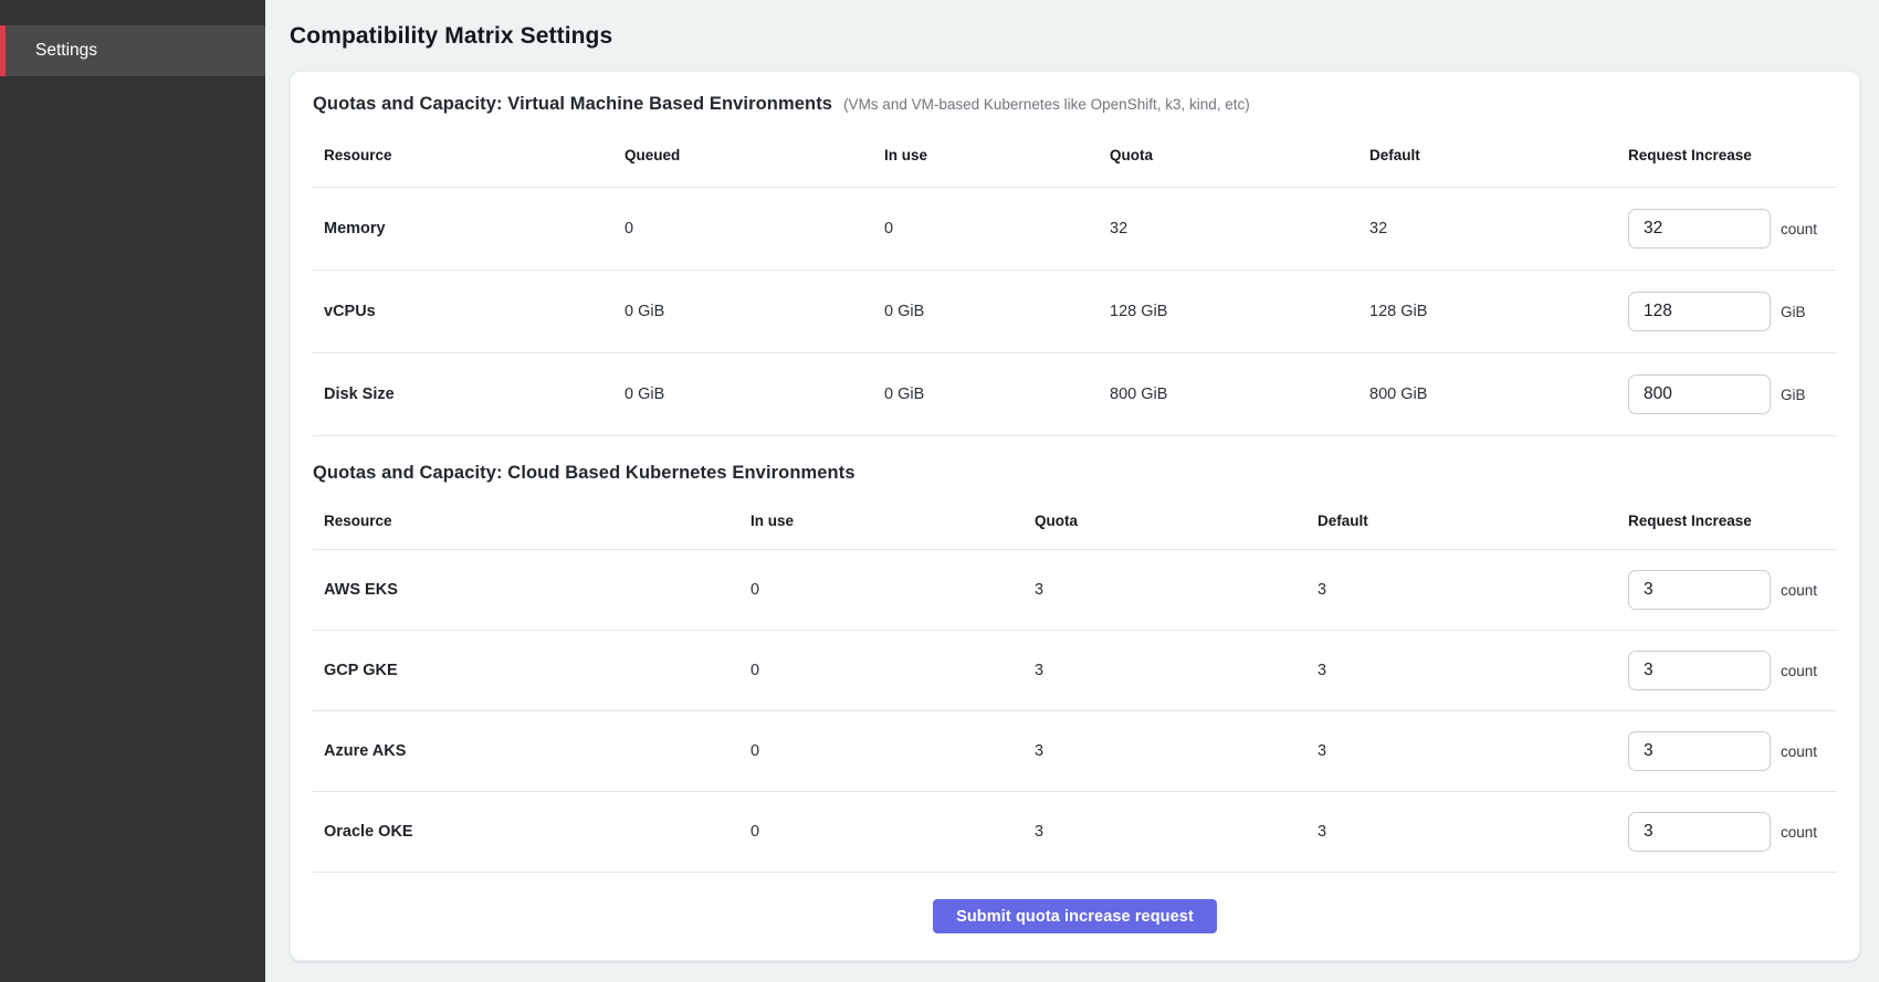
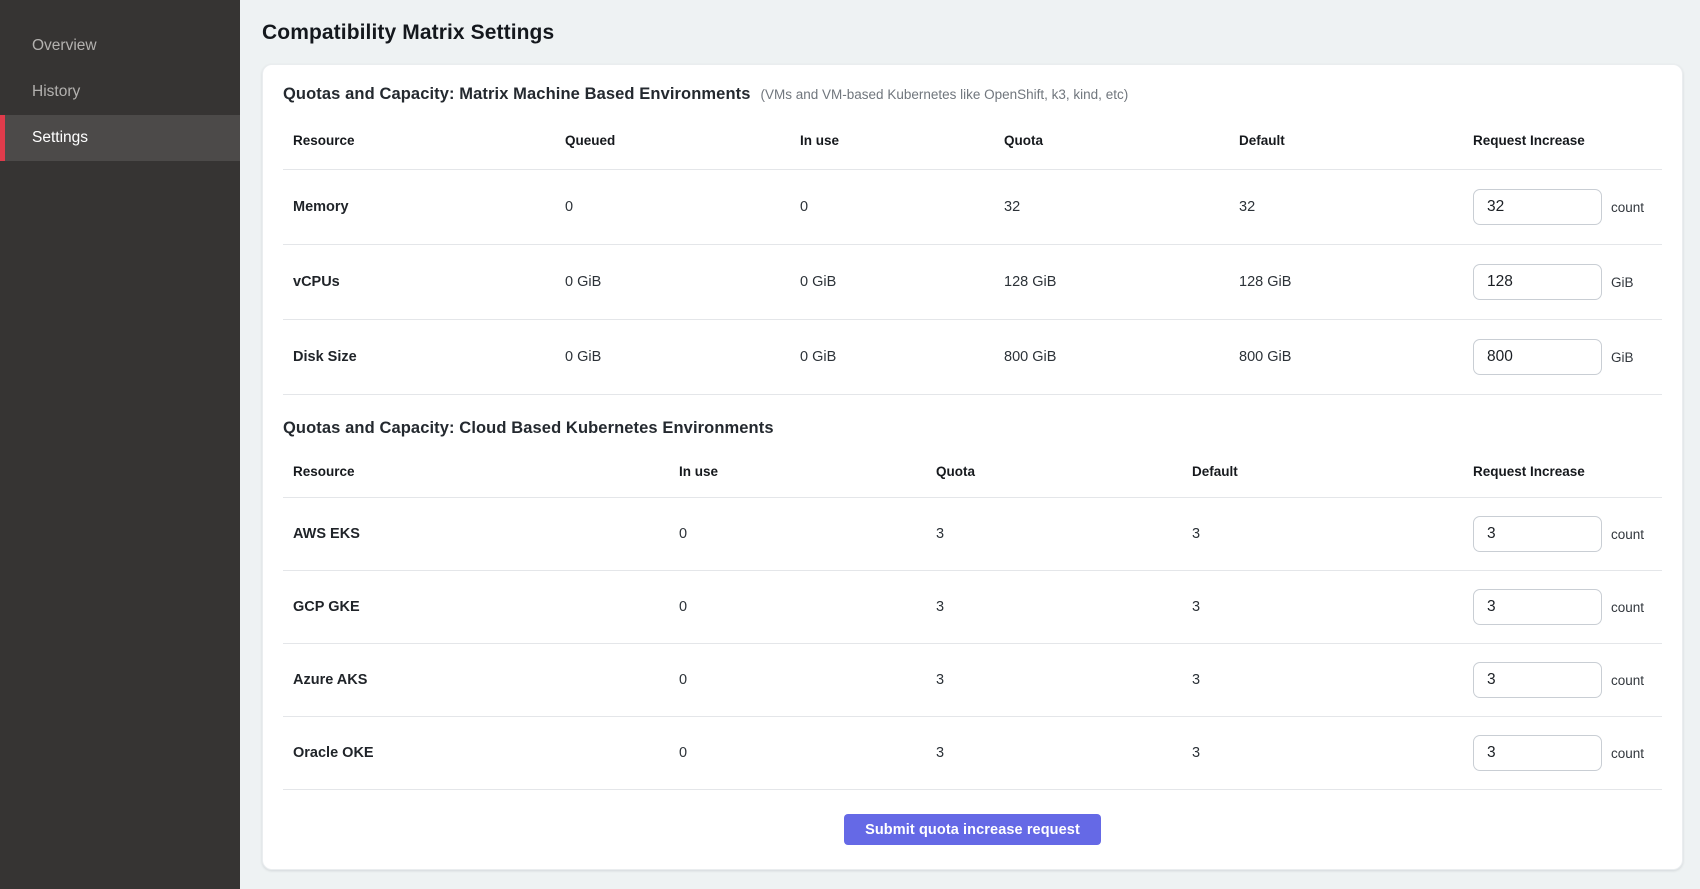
+ Overview
+ History
  Settings
  Compatibility Matrix Settings
- Quotas and Capacity: Virtual Machine Based Environments
+ Quotas and Capacity: Matrix Machine Based Environments
  (VMs and VM-based Kubernetes like OpenShift, k3, kind, etc)
  Resource
  Queued
  In use
  Quota
  Default
  Request Increase
  Memory
  0
  0
  32
  32
  32
  count
  vCPUs
  0 GiB
  0 GiB
  128 GiB
  128 GiB
  128
  GiB
  Disk Size
  0 GiB
  0 GiB
  800 GiB
  800 GiB
  800
  GiB
  Quotas and Capacity: Cloud Based Kubernetes Environments
  Resource
  In use
  Quota
  Default
  Request Increase
  AWS EKS
  0
  3
  3
  3
  count
  GCP GKE
  0
  3
  3
  3
  count
  Azure AKS
  0
  3
  3
  3
  count
  Oracle OKE
  0
  3
  3
  3
  count
  Submit quota increase request
